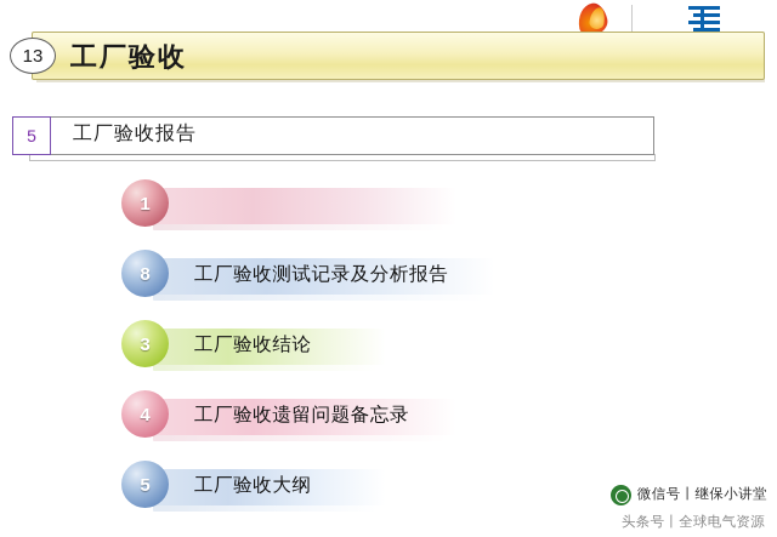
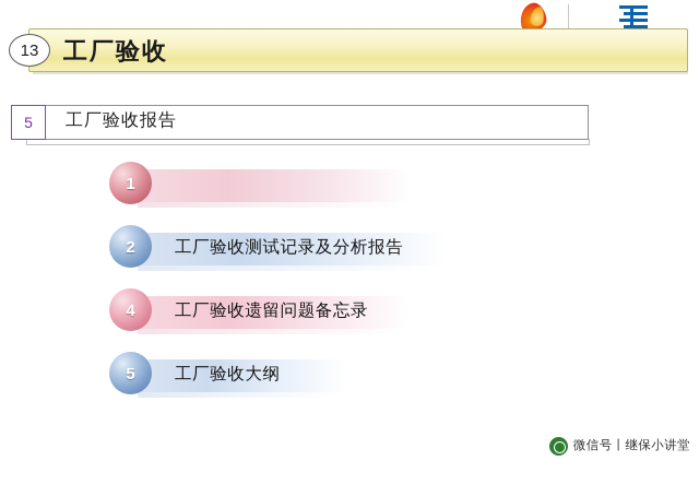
  13
  工厂验收
  5
  工厂验收报告
  1
- 8
+ 2
  工厂验收测试记录及分析报告
- 3
- 工厂验收结论
  4
  工厂验收遗留问题备忘录
  5
  工厂验收大纲
  微信号丨继保小讲堂
- 头条号丨全球电气资源
